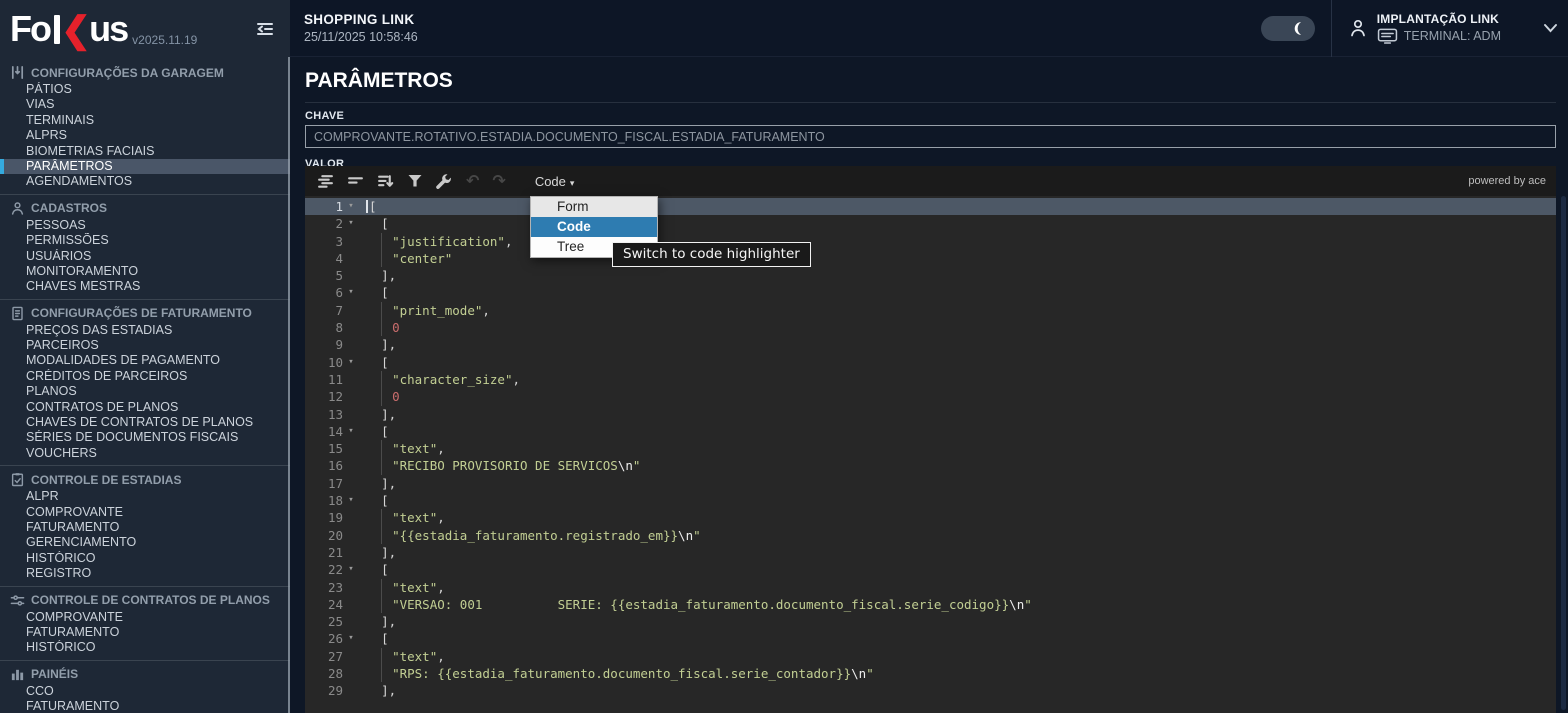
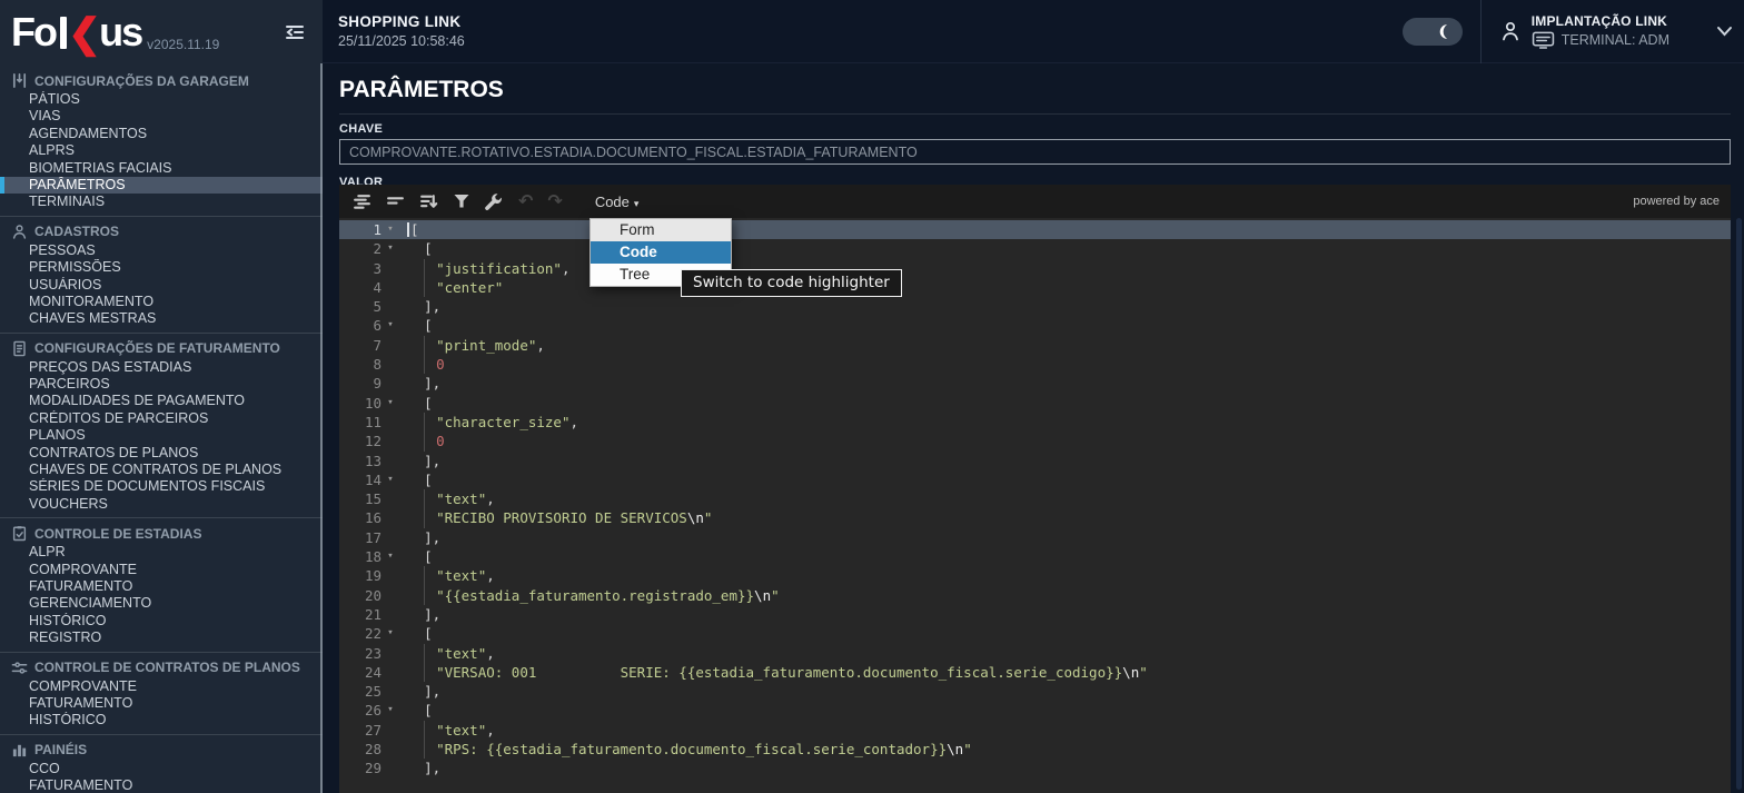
  Fo
  ❮
  us
  v2025.11.19
  CONFIGURAÇÕES DA GARAGEM
  PÁTIOS
  VIAS
- TERMINAIS
+ AGENDAMENTOS
  ALPRS
  BIOMETRIAS FACIAIS
  PARÂMETROS
- AGENDAMENTOS
+ TERMINAIS
  CADASTROS
  PESSOAS
  PERMISSÕES
  USUÁRIOS
  MONITORAMENTO
  CHAVES MESTRAS
  CONFIGURAÇÕES DE FATURAMENTO
  PREÇOS DAS ESTADIAS
  PARCEIROS
  MODALIDADES DE PAGAMENTO
  CRÉDITOS DE PARCEIROS
  PLANOS
  CONTRATOS DE PLANOS
  CHAVES DE CONTRATOS DE PLANOS
  SÉRIES DE DOCUMENTOS FISCAIS
  VOUCHERS
  CONTROLE DE ESTADIAS
  ALPR
  COMPROVANTE
  FATURAMENTO
  GERENCIAMENTO
  HISTÓRICO
  REGISTRO
  CONTROLE DE CONTRATOS DE PLANOS
  COMPROVANTE
  FATURAMENTO
  HISTÓRICO
  PAINÉIS
  CCO
  FATURAMENTO
  SHOPPING LINK
  25/11/2025 10:58:46
  IMPLANTAÇÃO LINK
  TERMINAL: ADM
  PARÂMETROS
  CHAVE
  COMPROVANTE.ROTATIVO.ESTADIA.DOCUMENTO_FISCAL.ESTADIA_FATURAMENTO
  VALOR
  ↶
  ↷
  Code ▾
  powered by ace
  1
  ▾
  [
  2
  ▾
  [
  3
  "justification",
  4
  "center"
  5
  ],
  6
  ▾
  [
  7
  "print_mode",
  8
  0
  9
  ],
  10
  ▾
  [
  11
  "character_size",
  12
  0
  13
  ],
  14
  ▾
  [
  15
  "text",
  16
  "RECIBO PROVISORIO DE SERVICOS\n"
  17
  ],
  18
  ▾
  [
  19
  "text",
  20
  "{{estadia_faturamento.registrado_em}}\n"
  21
  ],
  22
  ▾
  [
  23
  "text",
  24
  "VERSAO: 001 SERIE: {{estadia_faturamento.documento_fiscal.serie_codigo}}\n"
  25
  ],
  26
  ▾
  [
  27
  "text",
  28
  "RPS: {{estadia_faturamento.documento_fiscal.serie_contador}}\n"
  29
  ],
  Form
  Code
  Tree
  Switch to code highlighter
